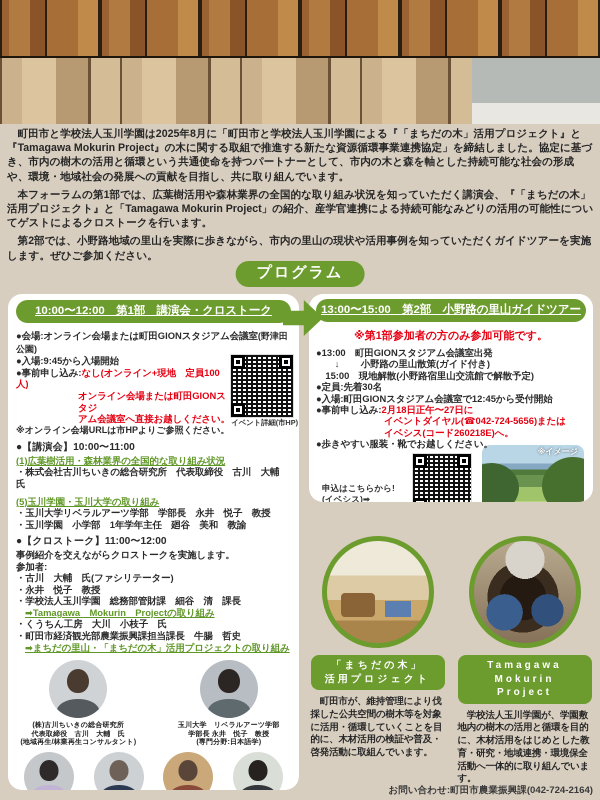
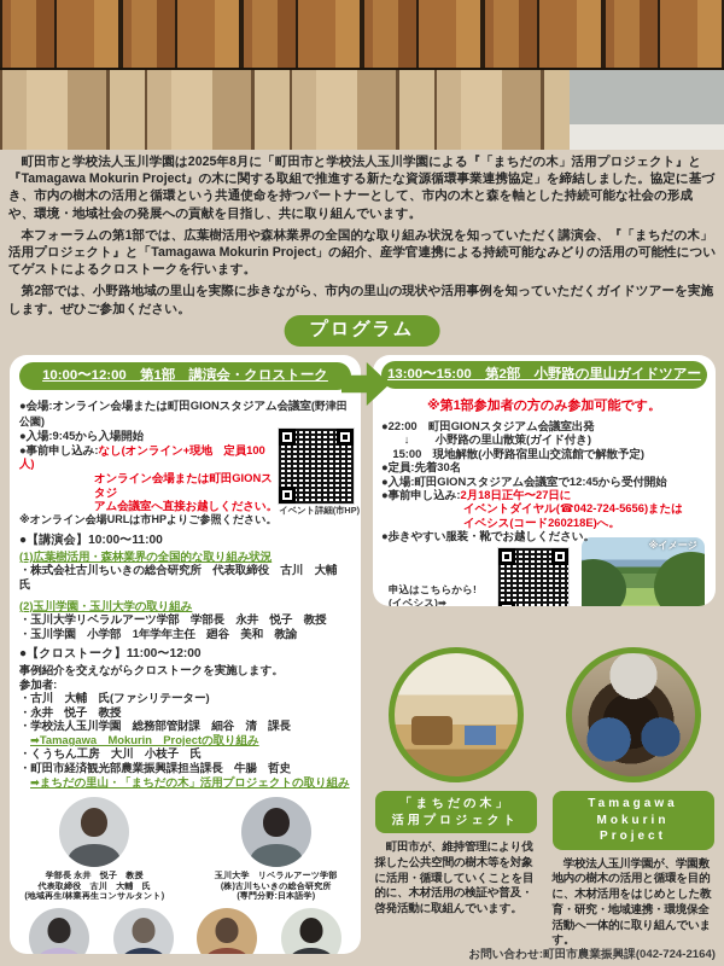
  町田市と学校法人玉川学園は2025年8月に「町田市と学校法人玉川学園による『「まちだの木」活用プロジェクト』と『Tamagawa Mokurin Project』の木に関する取組で推進する新たな資源循環事業連携協定」を締結しました。協定に基づき、市内の樹木の活用と循環という共通使命を持つパートナーとして、市内の木と森を軸とした持続可能な社会の形成や、環境・地域社会の発展への貢献を目指し、共に取り組んでいます。
  本フォーラムの第1部では、広葉樹活用や森林業界の全国的な取り組み状況を知っていただく講演会、『「まちだの木」活用プロジェクト』と「Tamagawa Mokurin Project」の紹介、産学官連携による持続可能なみどりの活用の可能性についてゲストによるクロストークを行います。
  第2部では、小野路地域の里山を実際に歩きながら、市内の里山の現状や活用事例を知っていただくガイドツアーを実施します。ぜひご参加ください。
  プログラム
  10:00〜12:00 第1部 講演会・クロストーク
  ●会場:オンライン会場または町田GIONスタジアム会議室(野津田公園)
  ●入場:9:45から入場開始
  ●事前申し込み:なし(オンライン+現地 定員100人)
  オンライン会場または町田GIONスタジ
  アム会議室へ直接お越しください。
  ※オンライン会場URLは市HPよりご参照ください。
  イベント詳細(市HP)
  ●【講演会】10:00〜11:00
  (1)広葉樹活用・森林業界の全国的な取り組み状況
  ・株式会社古川ちいきの総合研究所 代表取締役 古川 大輔 氏
- (5)玉川学園・玉川大学の取り組み
+ (2)玉川学園・玉川大学の取り組み
  ・玉川大学リベラルアーツ学部 学部長 永井 悦子 教授
  ・玉川学園 小学部 1年学年主任 廻谷 美和 教諭
  ●【クロストーク】11:00〜12:00
  事例紹介を交えながらクロストークを実施します。
  参加者:
  ・古川 大輔 氏(ファシリテーター)
  ・永井 悦子 教授
  ・学校法人玉川学園 総務部管財課 細谷 清 課長
  ➡Tamagawa Mokurin Projectの取り組み
  ・くうちん工房 大川 小枝子 氏
  ・町田市経済観光部農業振興課担当課長 牛腸 哲史
  ➡まちだの里山・「まちだの木」活用プロジェクトの取り組み
- (株)古川ちいきの総合研究所
+ 学部長 永井 悦子 教授
  代表取締役 古川 大輔 氏
  (地域再生/林業再生コンサルタント)
  玉川大学 リベラルアーツ学部
- 学部長 永井 悦子 教授
+ (株)古川ちいきの総合研究所
  (専門分野:日本語学)
  13:00〜15:00 第2部 小野路の里山ガイドツアー
  ※第1部参加者の方のみ参加可能です。
- ●13:00 町田GIONスタジアム会議室出発
+ ●22:00 町田GIONスタジアム会議室出発
  ↓ 小野路の里山散策(ガイド付き)
  15:00 現地解散(小野路宿里山交流館で解散予定)
  ●定員:先着30名
  ●入場:町田GIONスタジアム会議室で12:45から受付開始
  ●事前申し込み:2月18日正午〜27日に
  イベントダイヤル(☎042-724-5656)または
  イベシス(コード260218E)へ。
  ●歩きやすい服装・靴でお越しください。
  申込はこちらから!
  (イベシス)➡
  ※イメージ
  「まちだの木」
  活用プロジェクト
  町田市が、維持管理により伐採した公共空間の樹木等を対象に活用・循環していくことを目的に、木材活用の検証や普及・啓発活動に取組んでいます。
  Tamagawa
  Mokurin
  Project
  学校法人玉川学園が、学園敷地内の樹木の活用と循環を目的に、木材活用をはじめとした教育・研究・地域連携・環境保全活動へ一体的に取り組んでいます。
  お問い合わせ:町田市農業振興課(042-724-2164)
